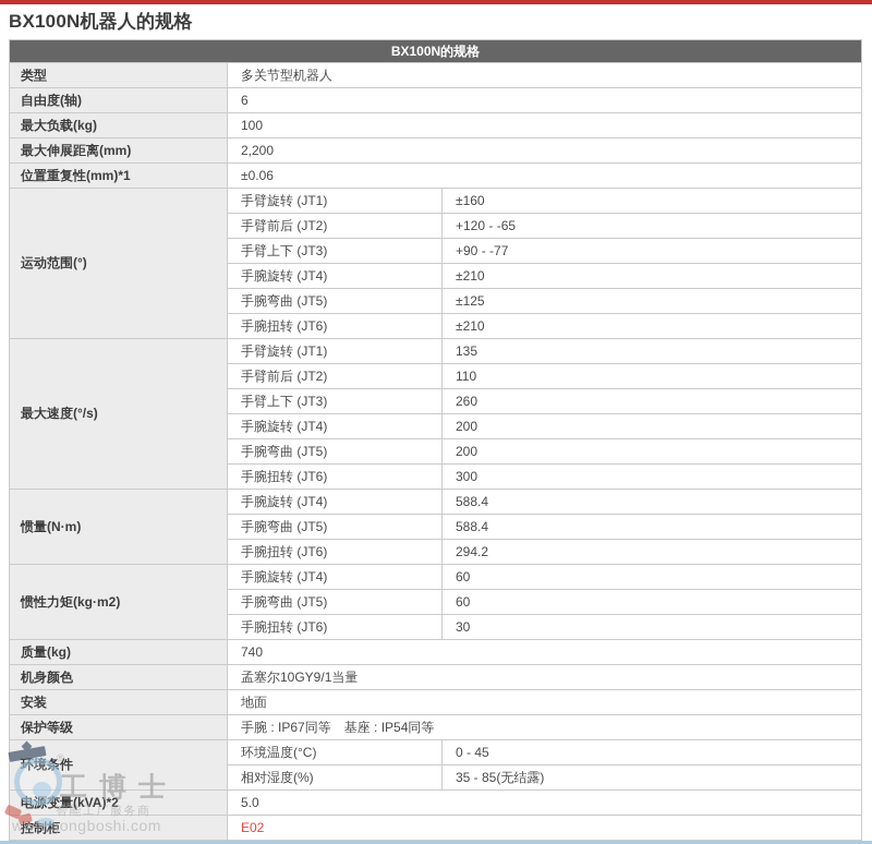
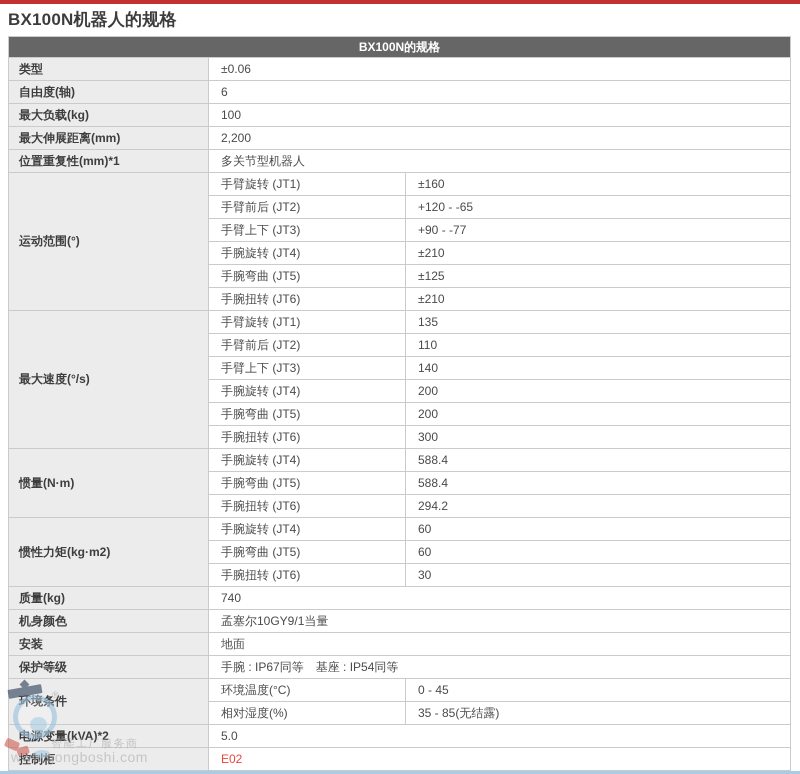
  BX100N机器人的规格
  BX100N的规格
- 类型	多关节型机器人
+ 类型	±0.06
  自由度(轴)	6
  最大负载(kg)	100
  最大伸展距离(mm)	2,200
- 位置重复性(mm)*1	±0.06
+ 位置重复性(mm)*1	多关节型机器人
  运动范围(°)	手臂旋转 (JT1)	±160
  手臂前后 (JT2)	+120 - -65
  手臂上下 (JT3)	+90 - -77
  手腕旋转 (JT4)	±210
  手腕弯曲 (JT5)	±125
  手腕扭转 (JT6)	±210
  最大速度(°/s)	手臂旋转 (JT1)	135
  手臂前后 (JT2)	110
- 手臂上下 (JT3)	260
+ 手臂上下 (JT3)	140
  手腕旋转 (JT4)	200
  手腕弯曲 (JT5)	200
  手腕扭转 (JT6)	300
  惯量(N·m)	手腕旋转 (JT4)	588.4
  手腕弯曲 (JT5)	588.4
  手腕扭转 (JT6)	294.2
  惯性力矩(kg·m2)	手腕旋转 (JT4)	60
  手腕弯曲 (JT5)	60
  手腕扭转 (JT6)	30
  质量(kg)	740
  机身颜色	孟塞尔10GY9/1当量
  安装	地面
  保护等级	手腕 : IP67同等 基座 : IP54同等
  环境条件	环境温度(°C)	0 - 45
  相对湿度(%)	35 - 85(无结露)
  电源变量(kVA)*2	5.0
  控制柜	E02
  ®
- 工博士
  智能工厂服务商
  www.gongboshi.com
